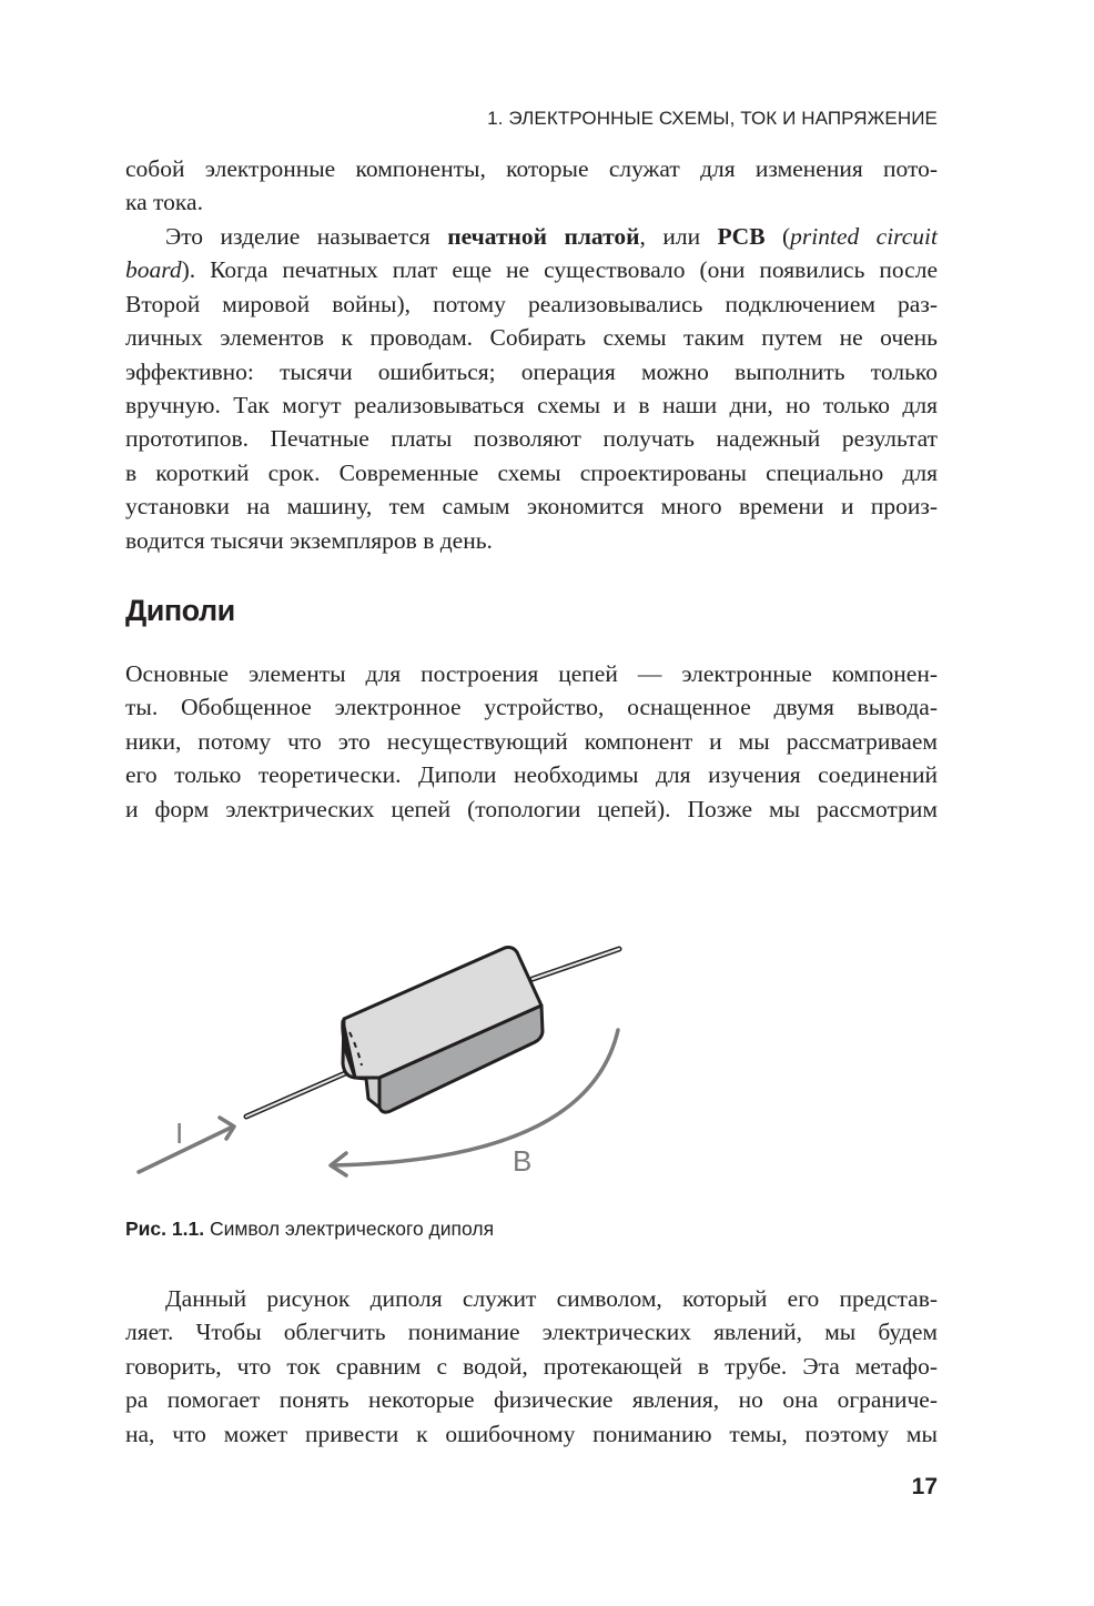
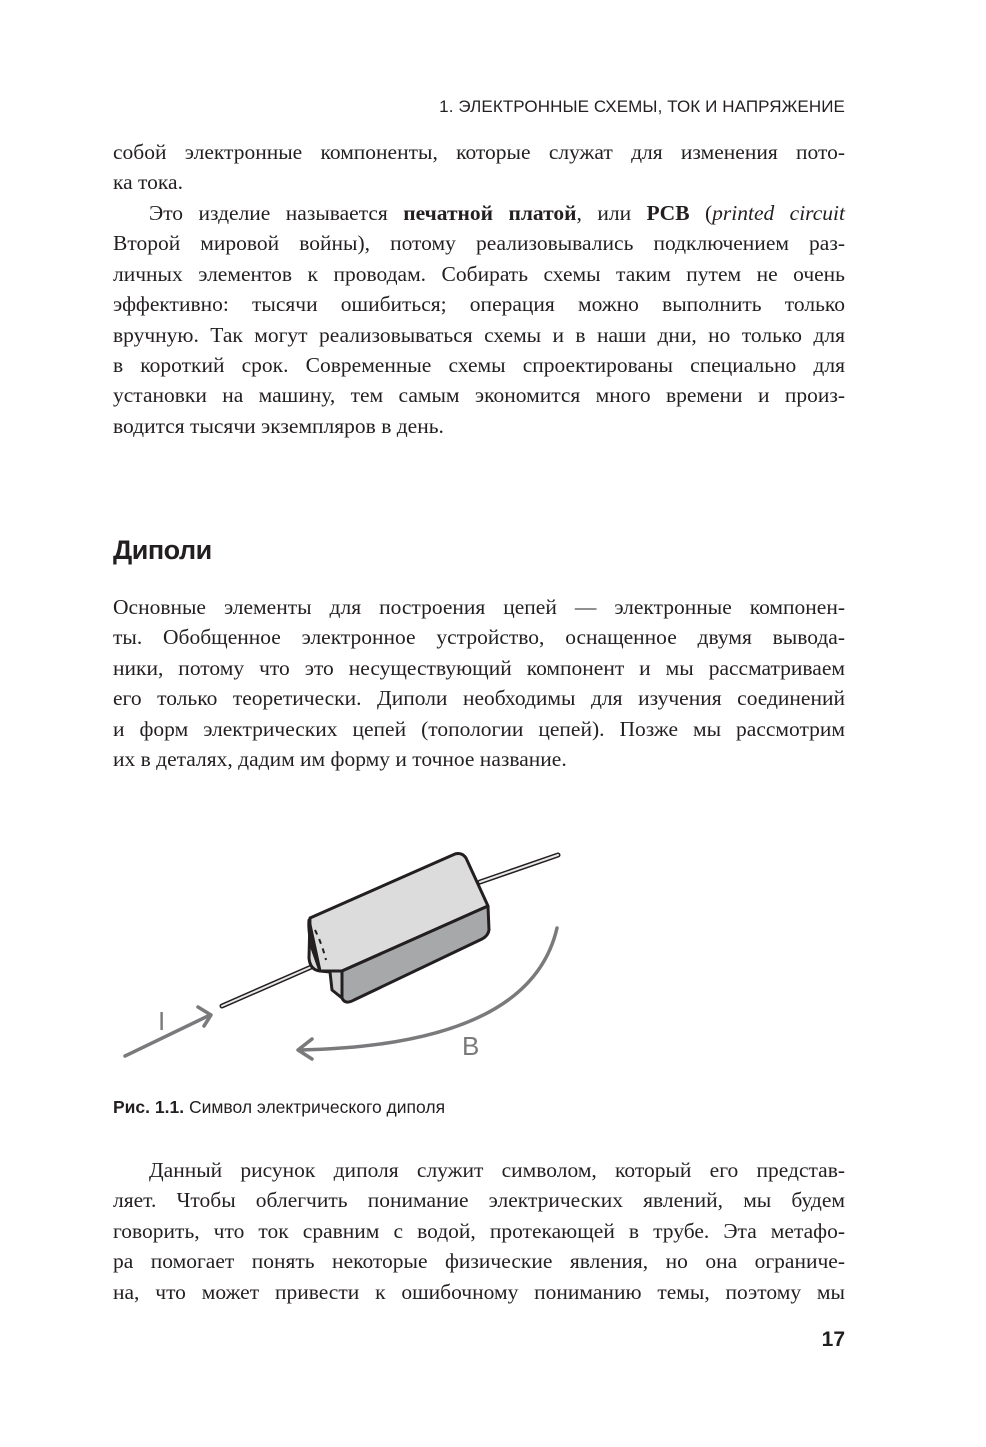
  1. ЭЛЕКТРОННЫЕ СХЕМЫ, ТОК И НАПРЯЖЕНИЕ
  собой электронные компоненты, которые служат для изменения пото-
  ка тока.
  Это изделие называется печатной платой, или PCB (printed circuit
- board). Когда печатных плат еще не существовало (они появились после
  Второй мировой войны), потому реализовывались подключением раз-
  личных элементов к проводам. Собирать схемы таким путем не очень
  эффективно: тысячи ошибиться; операция можно выполнить только
  вручную. Так могут реализовываться схемы и в наши дни, но только для
- прототипов. Печатные платы позволяют получать надежный результат
  в короткий срок. Современные схемы спроектированы специально для
  установки на машину, тем самым экономится много времени и произ-
  водится тысячи экземпляров в день.
  Диполи
  Основные элементы для построения цепей — электронные компонен-
  ты. Обобщенное электронное устройство, оснащенное двумя вывода-
  ники, потому что это несуществующий компонент и мы рассматриваем
  его только теоретически. Диполи необходимы для изучения соединений
  и форм электрических цепей (топологии цепей). Позже мы рассмотрим
+ их в деталях, дадим им форму и точное название.
  I
  B
  Рис. 1.1. Символ электрического диполя
  Данный рисунок диполя служит символом, который его представ-
  ляет. Чтобы облегчить понимание электрических явлений, мы будем
  говорить, что ток сравним с водой, протекающей в трубе. Эта метафо-
  ра помогает понять некоторые физические явления, но она ограниче-
  на, что может привести к ошибочному пониманию темы, поэтому мы
  17
